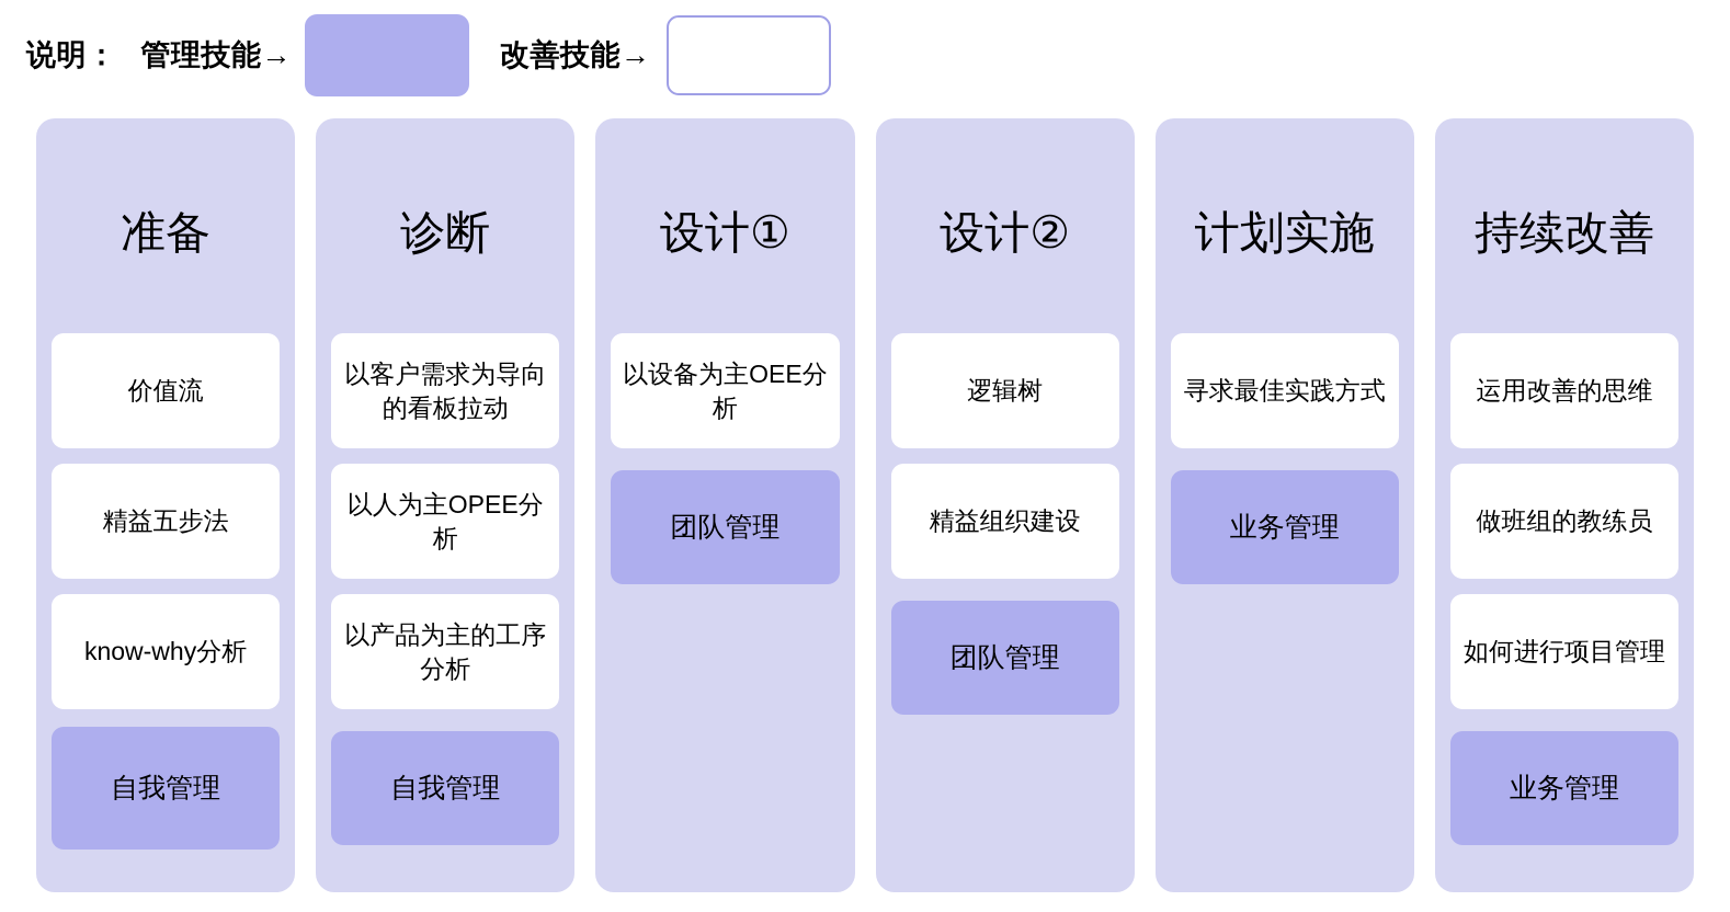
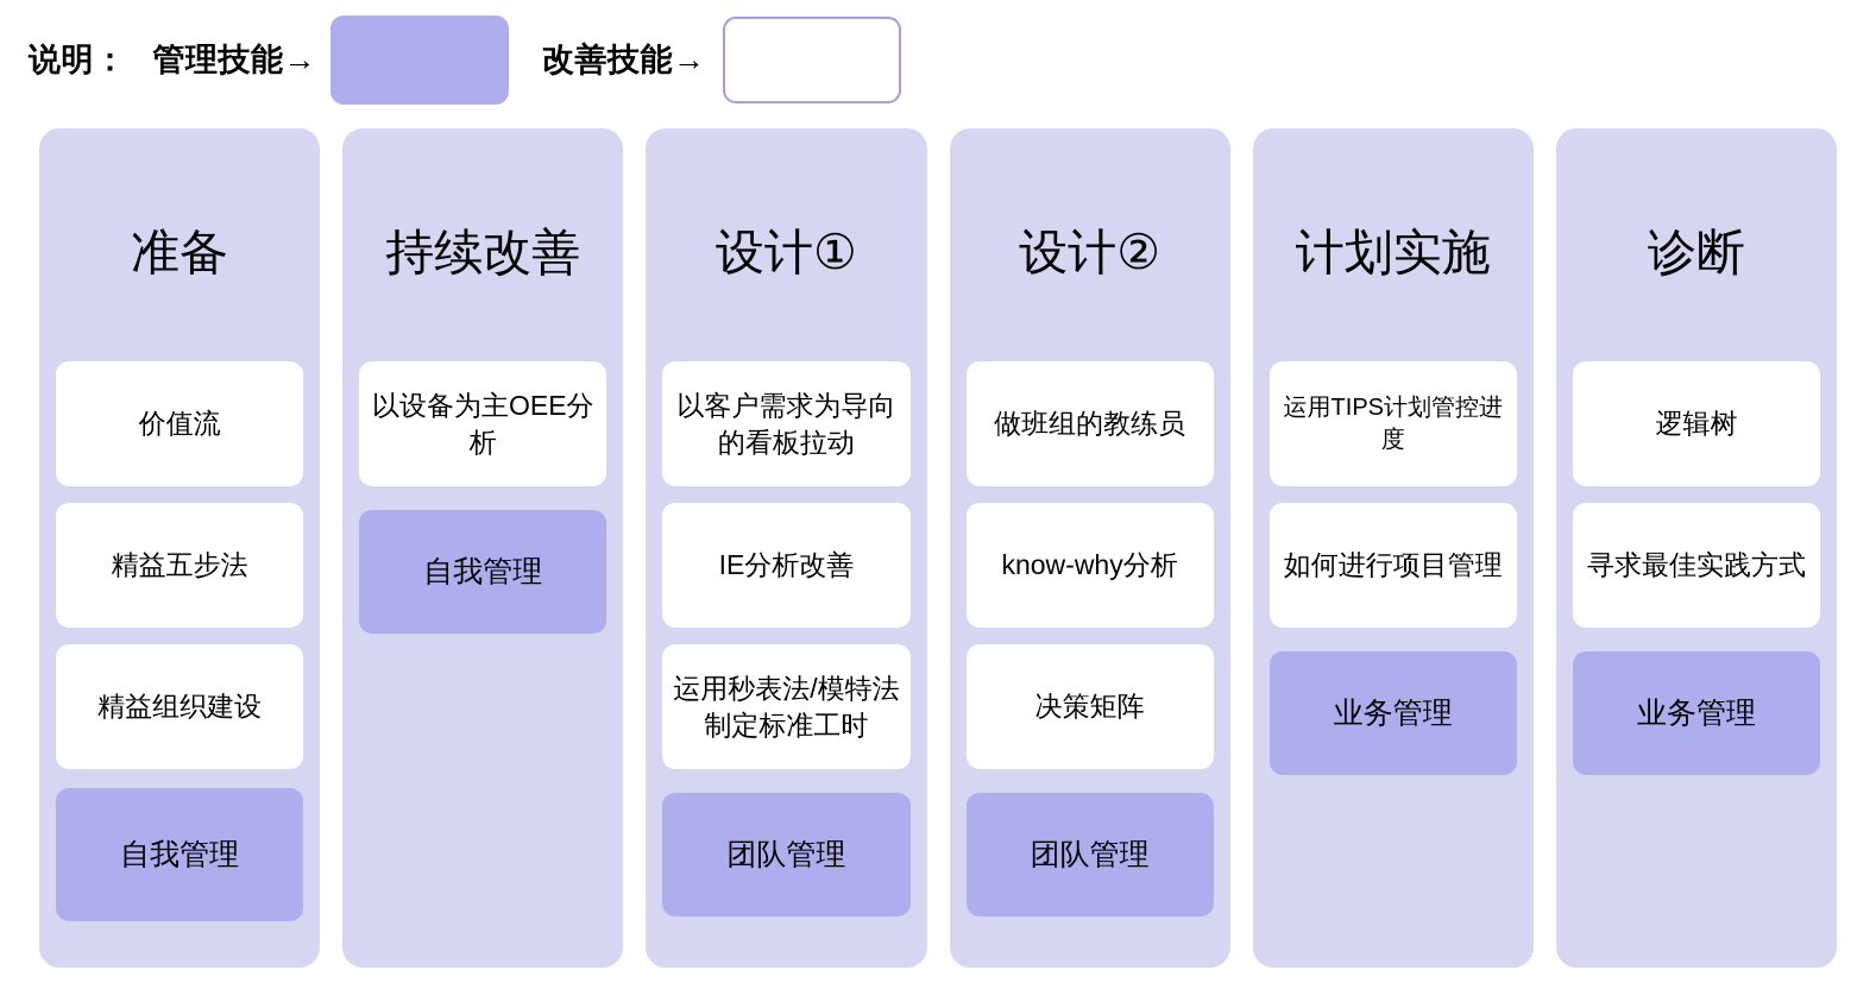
  说明：
  管理技能→
  改善技能→
  准备
  价值流
  精益五步法
- know-why分析
+ 精益组织建设
  自我管理
- 诊断
+ 持续改善
- 以客户需求为导向的看板拉动
+ 以设备为主OEE分析
- 以人为主OPEE分析
- 以产品为主的工序分析
  自我管理
  设计①
- 以设备为主OEE分析
+ 以客户需求为导向的看板拉动
+ IE分析改善
+ 运用秒表法/模特法制定标准工时
  团队管理
  设计②
- 逻辑树
+ 做班组的教练员
- 精益组织建设
+ know-why分析
+ 决策矩阵
  团队管理
  计划实施
+ 运用TIPS计划管控进度
- 寻求最佳实践方式
+ 如何进行项目管理
  业务管理
- 持续改善
+ 诊断
- 运用改善的思维
- 做班组的教练员
+ 逻辑树
- 如何进行项目管理
+ 寻求最佳实践方式
  业务管理
